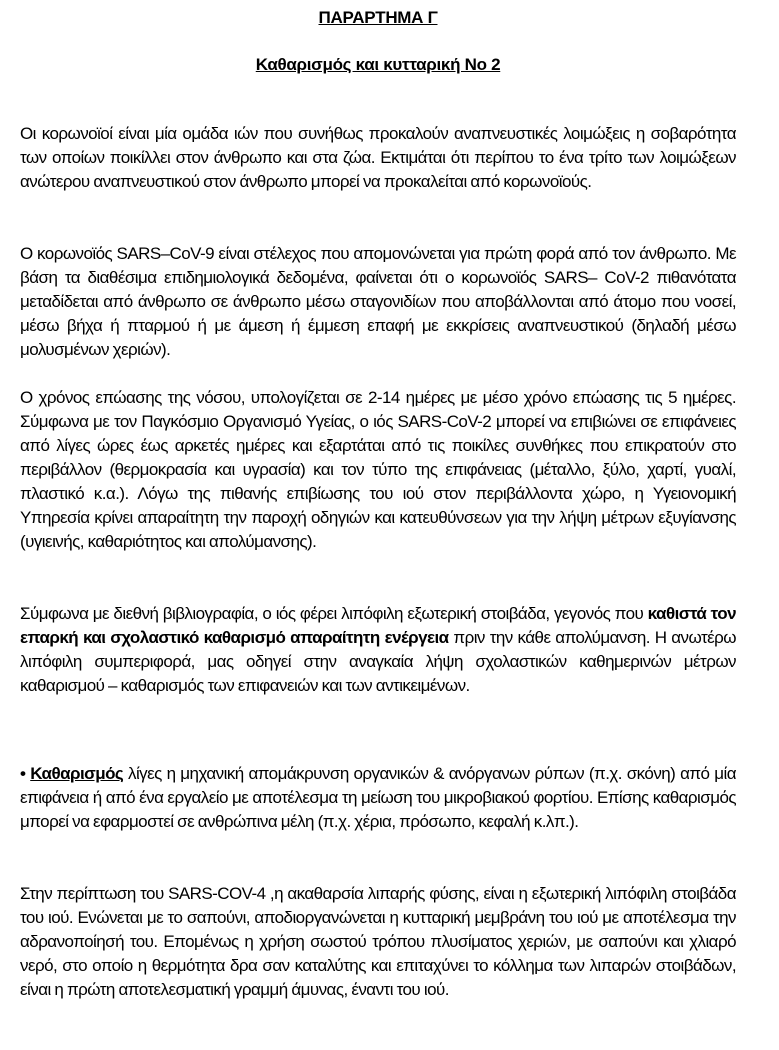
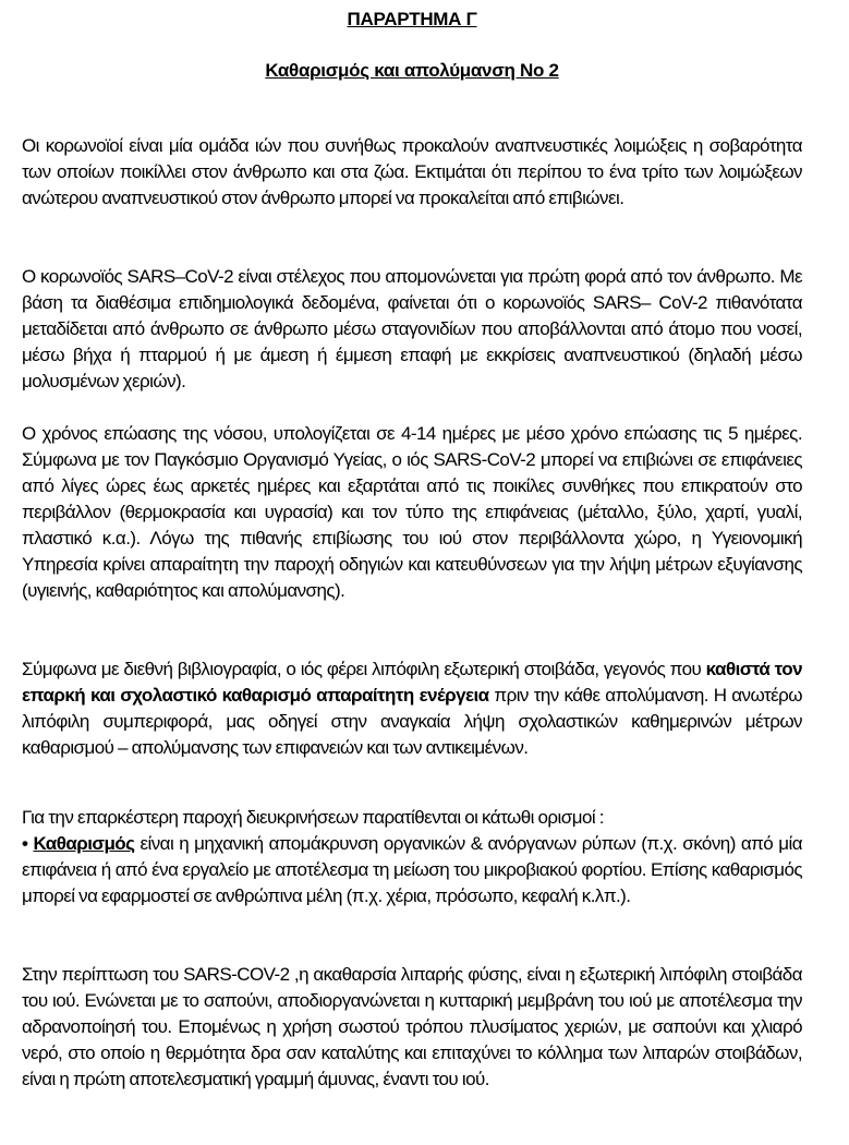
  ΠΑΡΑΡΤΗΜΑ Γ
- Καθαρισμός και κυτταρική Νο 2
+ Καθαρισμός και απολύμανση Νο 2
- Οι κορωνοϊοί είναι μία ομάδα ιών που συνήθως προκαλούν αναπνευστικές λοιμώξεις η σοβαρότητα των οποίων ποικίλλει στον άνθρωπο και στα ζώα. Εκτιμάται ότι περίπου το ένα τρίτο των λοιμώξεων ανώτερου αναπνευστικού στον άνθρωπο μπορεί να προκαλείται από κορωνοϊούς.
+ Οι κορωνοϊοί είναι μία ομάδα ιών που συνήθως προκαλούν αναπνευστικές λοιμώξεις η σοβαρότητα των οποίων ποικίλλει στον άνθρωπο και στα ζώα. Εκτιμάται ότι περίπου το ένα τρίτο των λοιμώξεων ανώτερου αναπνευστικού στον άνθρωπο μπορεί να προκαλείται από επιβιώνει.
- Ο κορωνοϊός SARS–CoV-9 είναι στέλεχος που απομονώνεται για πρώτη φορά από τον άνθρωπο. Με βάση τα διαθέσιμα επιδημιολογικά δεδομένα, φαίνεται ότι ο κορωνοϊός SARS– CoV-2 πιθανότατα μεταδίδεται από άνθρωπο σε άνθρωπο μέσω σταγονιδίων που αποβάλλονται από άτομο που νοσεί, μέσω βήχα ή πταρμού ή με άμεση ή έμμεση επαφή με εκκρίσεις αναπνευστικού (δηλαδή μέσω μολυσμένων χεριών).
+ Ο κορωνοϊός SARS–CoV-2 είναι στέλεχος που απομονώνεται για πρώτη φορά από τον άνθρωπο. Με βάση τα διαθέσιμα επιδημιολογικά δεδομένα, φαίνεται ότι ο κορωνοϊός SARS– CoV-2 πιθανότατα μεταδίδεται από άνθρωπο σε άνθρωπο μέσω σταγονιδίων που αποβάλλονται από άτομο που νοσεί, μέσω βήχα ή πταρμού ή με άμεση ή έμμεση επαφή με εκκρίσεις αναπνευστικού (δηλαδή μέσω μολυσμένων χεριών).
- Ο χρόνος επώασης της νόσου, υπολογίζεται σε 2-14 ημέρες με μέσο χρόνο επώασης τις 5 ημέρες. Σύμφωνα με τον Παγκόσμιο Οργανισμό Υγείας, ο ιός SARS-CoV-2 μπορεί να επιβιώνει σε επιφάνειες από λίγες ώρες έως αρκετές ημέρες και εξαρτάται από τις ποικίλες συνθήκες που επικρατούν στο περιβάλλον (θερμοκρασία και υγρασία) και τον τύπο της επιφάνειας (μέταλλο, ξύλο, χαρτί, γυαλί, πλαστικό κ.α.). Λόγω της πιθανής επιβίωσης του ιού στον περιβάλλοντα χώρο, η Υγειονομική Υπηρεσία κρίνει απαραίτητη την παροχή οδηγιών και κατευθύνσεων για την λήψη μέτρων εξυγίανσης (υγιεινής, καθαριότητος και απολύμανσης).
+ Ο χρόνος επώασης της νόσου, υπολογίζεται σε 4-14 ημέρες με μέσο χρόνο επώασης τις 5 ημέρες. Σύμφωνα με τον Παγκόσμιο Οργανισμό Υγείας, ο ιός SARS-CoV-2 μπορεί να επιβιώνει σε επιφάνειες από λίγες ώρες έως αρκετές ημέρες και εξαρτάται από τις ποικίλες συνθήκες που επικρατούν στο περιβάλλον (θερμοκρασία και υγρασία) και τον τύπο της επιφάνειας (μέταλλο, ξύλο, χαρτί, γυαλί, πλαστικό κ.α.). Λόγω της πιθανής επιβίωσης του ιού στον περιβάλλοντα χώρο, η Υγειονομική Υπηρεσία κρίνει απαραίτητη την παροχή οδηγιών και κατευθύνσεων για την λήψη μέτρων εξυγίανσης (υγιεινής, καθαριότητος και απολύμανσης).
- Σύμφωνα με διεθνή βιβλιογραφία, ο ιός φέρει λιπόφιλη εξωτερική στοιβάδα, γεγονός που καθιστά τον επαρκή και σχολαστικό καθαρισμό απαραίτητη ενέργεια πριν την κάθε απολύμανση. Η ανωτέρω λιπόφιλη συμπεριφορά, μας οδηγεί στην αναγκαία λήψη σχολαστικών καθημερινών μέτρων καθαρισμού – καθαρισμός των επιφανειών και των αντικειμένων.
+ Σύμφωνα με διεθνή βιβλιογραφία, ο ιός φέρει λιπόφιλη εξωτερική στοιβάδα, γεγονός που καθιστά τον επαρκή και σχολαστικό καθαρισμό απαραίτητη ενέργεια πριν την κάθε απολύμανση. Η ανωτέρω λιπόφιλη συμπεριφορά, μας οδηγεί στην αναγκαία λήψη σχολαστικών καθημερινών μέτρων καθαρισμού – απολύμανσης των επιφανειών και των αντικειμένων.
+ Για την επαρκέστερη παροχή διευκρινήσεων παρατίθενται οι κάτωθι ορισμοί :
- • Καθαρισμός λίγες η μηχανική απομάκρυνση οργανικών & ανόργανων ρύπων (π.χ. σκόνη) από μία επιφάνεια ή από ένα εργαλείο με αποτέλεσμα τη μείωση του μικροβιακού φορτίου. Επίσης καθαρισμός μπορεί να εφαρμοστεί σε ανθρώπινα μέλη (π.χ. χέρια, πρόσωπο, κεφαλή κ.λπ.).
+ • Καθαρισμός είναι η μηχανική απομάκρυνση οργανικών & ανόργανων ρύπων (π.χ. σκόνη) από μία επιφάνεια ή από ένα εργαλείο με αποτέλεσμα τη μείωση του μικροβιακού φορτίου. Επίσης καθαρισμός μπορεί να εφαρμοστεί σε ανθρώπινα μέλη (π.χ. χέρια, πρόσωπο, κεφαλή κ.λπ.).
- Στην περίπτωση του SARS-COV-4 ,η ακαθαρσία λιπαρής φύσης, είναι η εξωτερική λιπόφιλη στοιβάδα του ιού. Ενώνεται με το σαπούνι, αποδιοργανώνεται η κυτταρική μεμβράνη του ιού με αποτέλεσμα την αδρανοποίησή του. Επομένως η χρήση σωστού τρόπου πλυσίματος χεριών, με σαπούνι και χλιαρό νερό, στο οποίο η θερμότητα δρα σαν καταλύτης και επιταχύνει το κόλλημα των λιπαρών στοιβάδων, είναι η πρώτη αποτελεσματική γραμμή άμυνας, έναντι του ιού.
+ Στην περίπτωση του SARS-COV-2 ,η ακαθαρσία λιπαρής φύσης, είναι η εξωτερική λιπόφιλη στοιβάδα του ιού. Ενώνεται με το σαπούνι, αποδιοργανώνεται η κυτταρική μεμβράνη του ιού με αποτέλεσμα την αδρανοποίησή του. Επομένως η χρήση σωστού τρόπου πλυσίματος χεριών, με σαπούνι και χλιαρό νερό, στο οποίο η θερμότητα δρα σαν καταλύτης και επιταχύνει το κόλλημα των λιπαρών στοιβάδων, είναι η πρώτη αποτελεσματική γραμμή άμυνας, έναντι του ιού.
